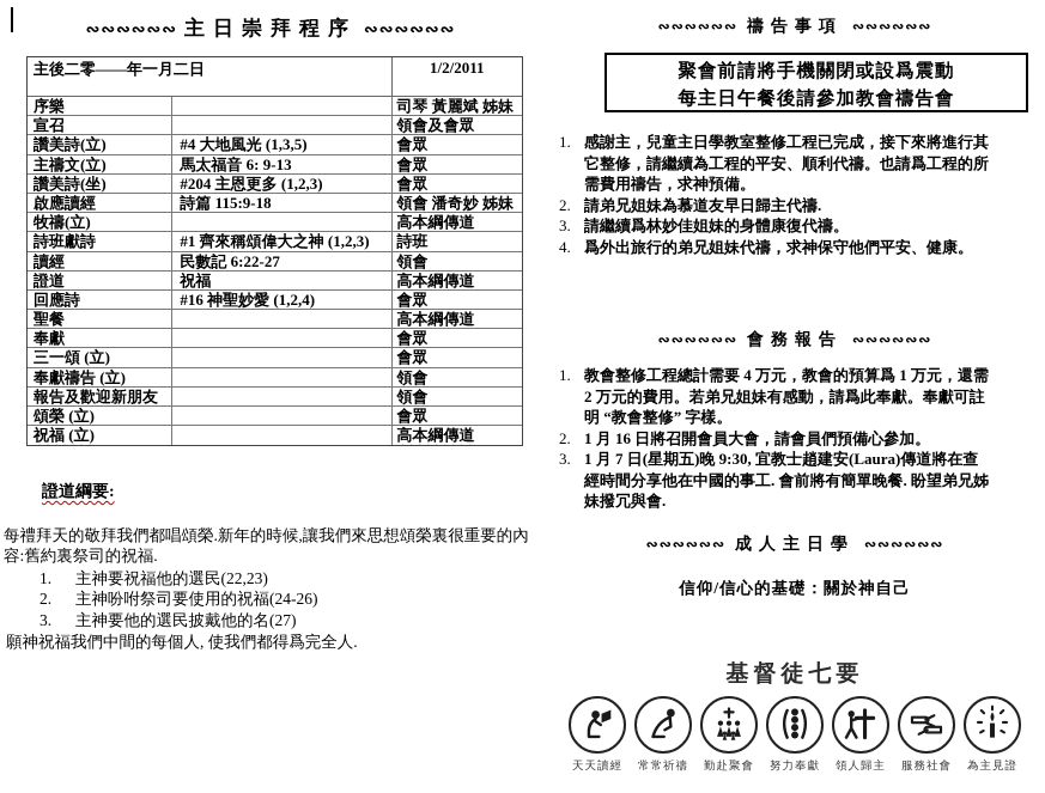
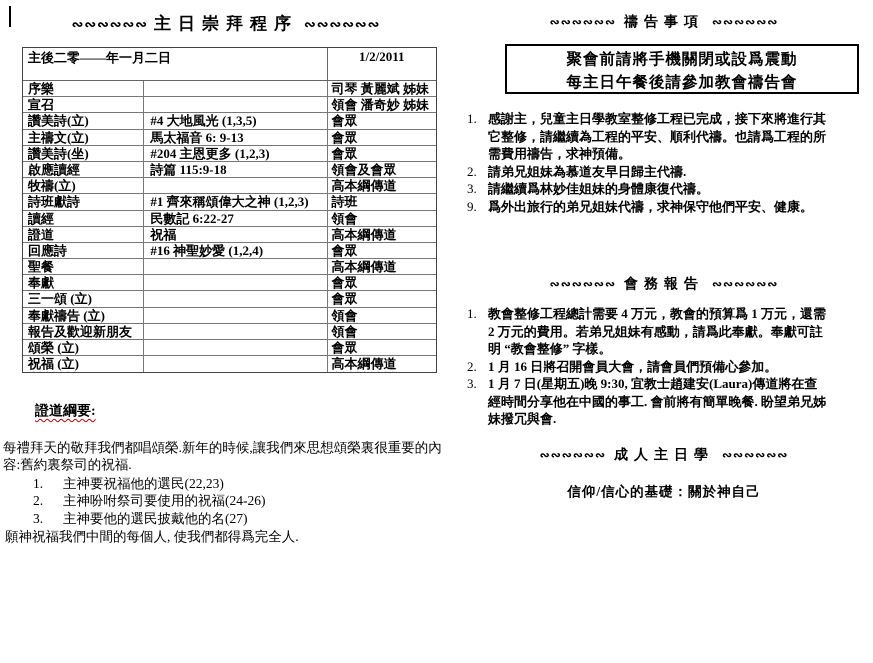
  ∾∾∾∾∾∾ 主日崇拜程序 ∾∾∾∾∾∾
  主後二零——年一月二日
  1/2/2011
  序樂
  司琴 黃麗斌 姊妹
  宣召
- 領會及會眾
+ 領會 潘奇妙 姊妹
  讚美詩(立)
  #4 大地風光 (1,3,5)
  會眾
  主禱文(立)
  馬太福音 6: 9-13
  會眾
  讚美詩(坐)
  #204 主恩更多 (1,2,3)
  會眾
  啟應讀經
  詩篇 115:9-18
- 領會 潘奇妙 姊妹
+ 領會及會眾
  牧禱(立)
  高本綱傳道
  詩班獻詩
  #1 齊來稱頌偉大之神 (1,2,3)
  詩班
  讀經
  民數記 6:22-27
  領會
  證道
  祝福
  高本綱傳道
  回應詩
  #16 神聖妙愛 (1,2,4)
  會眾
  聖餐
  高本綱傳道
  奉獻
  會眾
  三一頌 (立)
  會眾
  奉獻禱告 (立)
  領會
  報告及歡迎新朋友
  領會
  頌榮 (立)
  會眾
  祝福 (立)
  高本綱傳道
  證道綱要:
  每禮拜天的敬拜我們都唱頌榮.新年的時候,讓我們來思想頌榮裏很重要的內容:舊約裏祭司的祝福.
  1.
  主神要祝福他的選民(22,23)
  2.
  主神吩咐祭司要使用的祝福(24-26)
  3.
  主神要他的選民披戴他的名(27)
  願神祝福我們中間的每個人, 使我們都得爲完全人.
  ∾∾∾∾∾∾ 禱告事項 ∾∾∾∾∾∾
  聚會前請將手機關閉或設爲震動
  每主日午餐後請參加教會禱告會
  1.
  感謝主，兒童主日學教室整修工程已完成，接下來將進行其它整修，請繼續為工程的平安、順利代禱。也請爲工程的所需費用禱告，求神預備。
  2.
  請弟兄姐妹為慕道友早日歸主代禱.
  3.
  請繼續爲林妙佳姐妹的身體康復代禱。
- 4.
+ 9.
  爲外出旅行的弟兄姐妹代禱，求神保守他們平安、健康。
  ∾∾∾∾∾∾ 會務報告 ∾∾∾∾∾∾
  1.
  教會整修工程總計需要 4 万元，教會的預算爲 1 万元，還需 2 万元的費用。若弟兄姐妹有感動，請爲此奉獻。奉獻可註明 “教會整修” 字樣。
  2.
  1 月 16 日將召開會員大會，請會員們預備心參加。
  3.
  1 月 7 日(星期五)晚 9:30, 宜教士趙建安(Laura)傳道將在查經時間分享他在中國的事工. 會前將有簡單晚餐. 盼望弟兄姊妹撥冗與會.
  ∾∾∾∾∾∾ 成人主日學 ∾∾∾∾∾∾
  信仰/信心的基礎：關於神自己
- 基督徒七要
- 天天讀經
- 常常祈禱
- 勤赴聚會
- 努力奉獻
- 領人歸主
- 服務社會
- 為主見證
